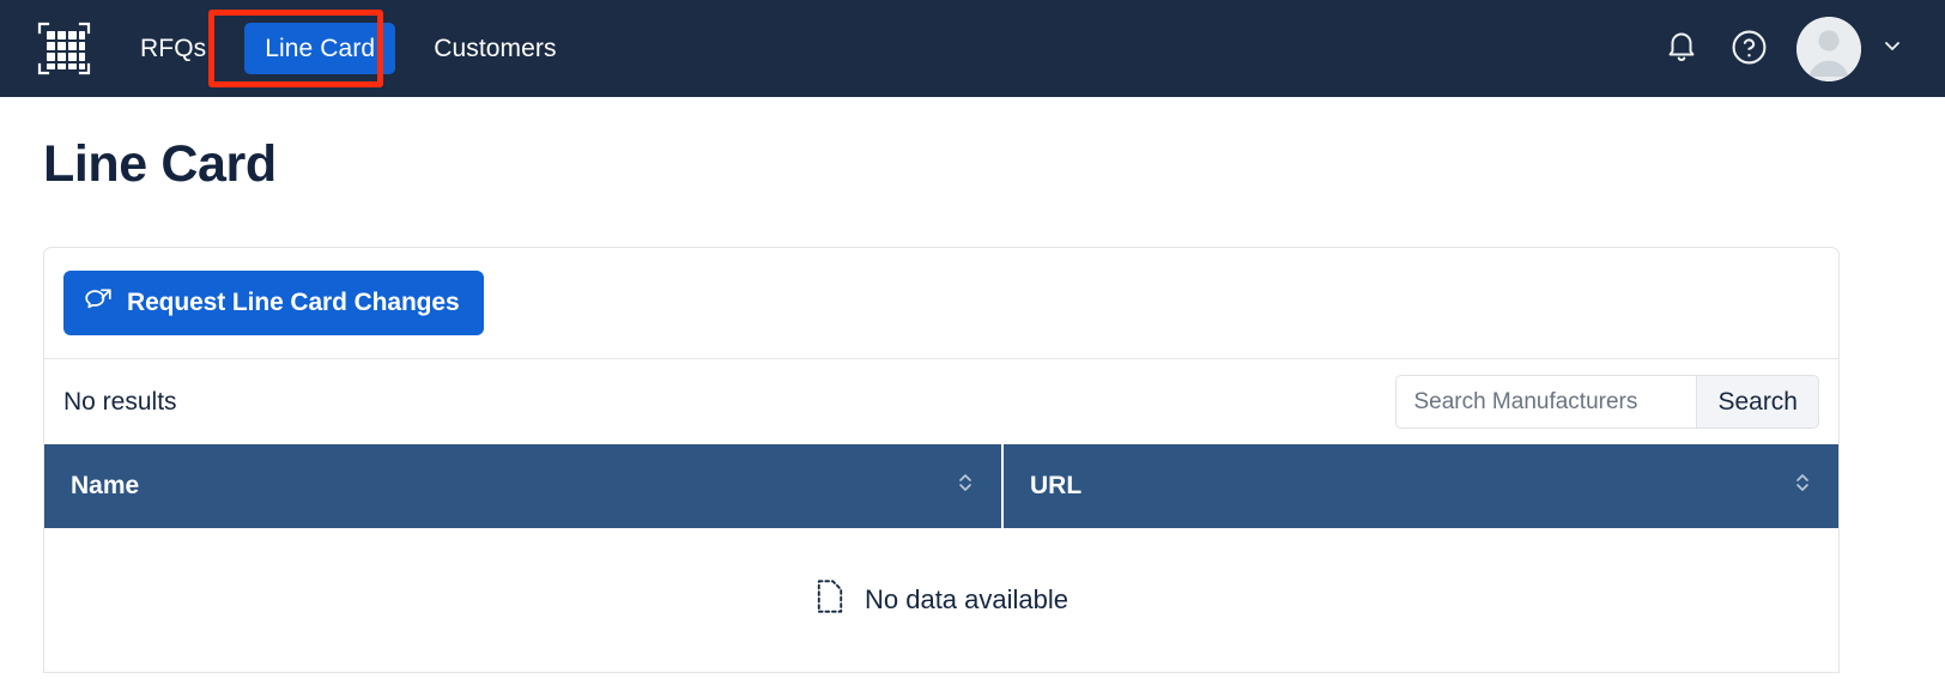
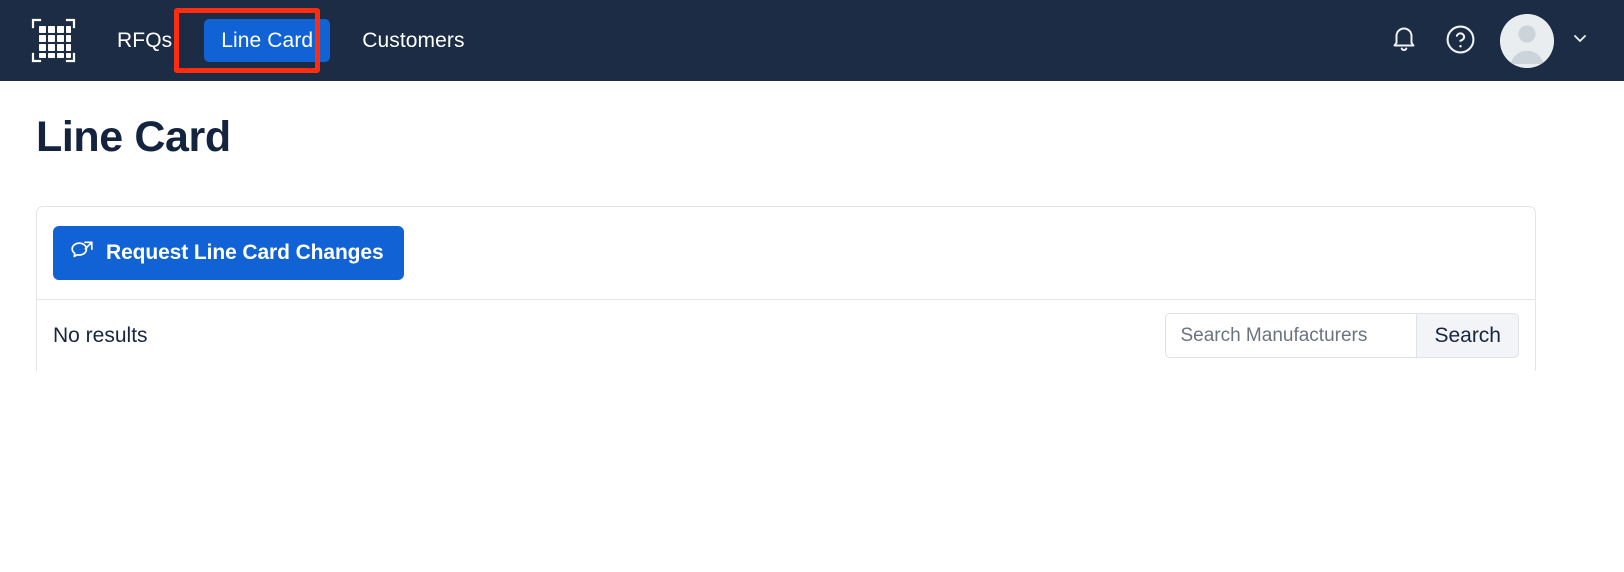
  RFQs
  Line Card
  Customers
  Line Card
  Request Line Card Changes
  No results
  Search Manufacturers
  Search
- Name	URL
- No data available
